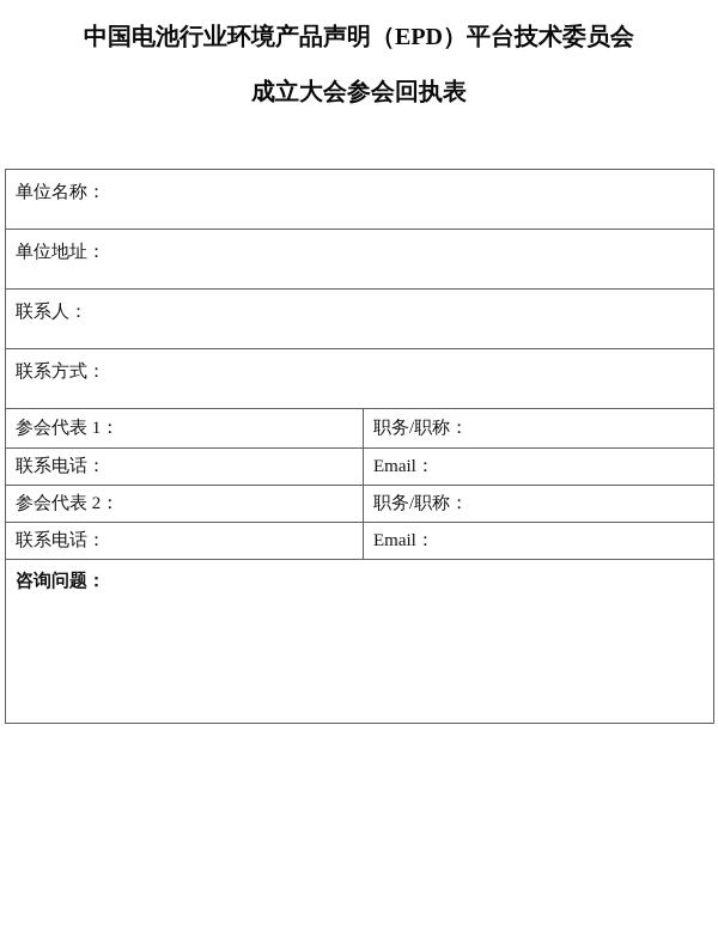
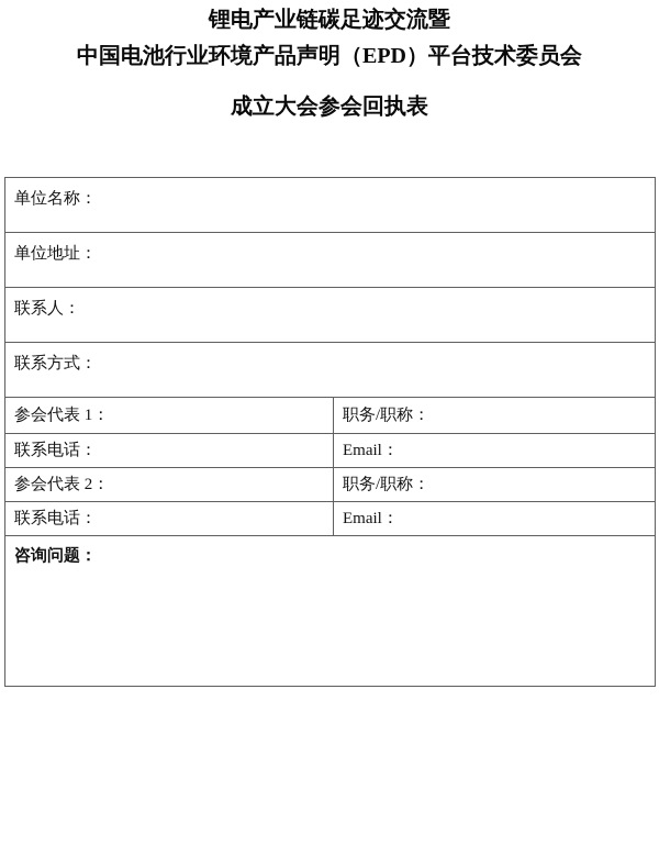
+ 锂电产业链碳足迹交流暨
  中国电池行业环境产品声明（EPD）平台技术委员会
  成立大会参会回执表
  单位名称：
  单位地址：
  联系人：
  联系方式：
  参会代表 1：	职务/职称：
  联系电话：	Email：
  参会代表 2：	职务/职称：
  联系电话：	Email：
  咨询问题：
